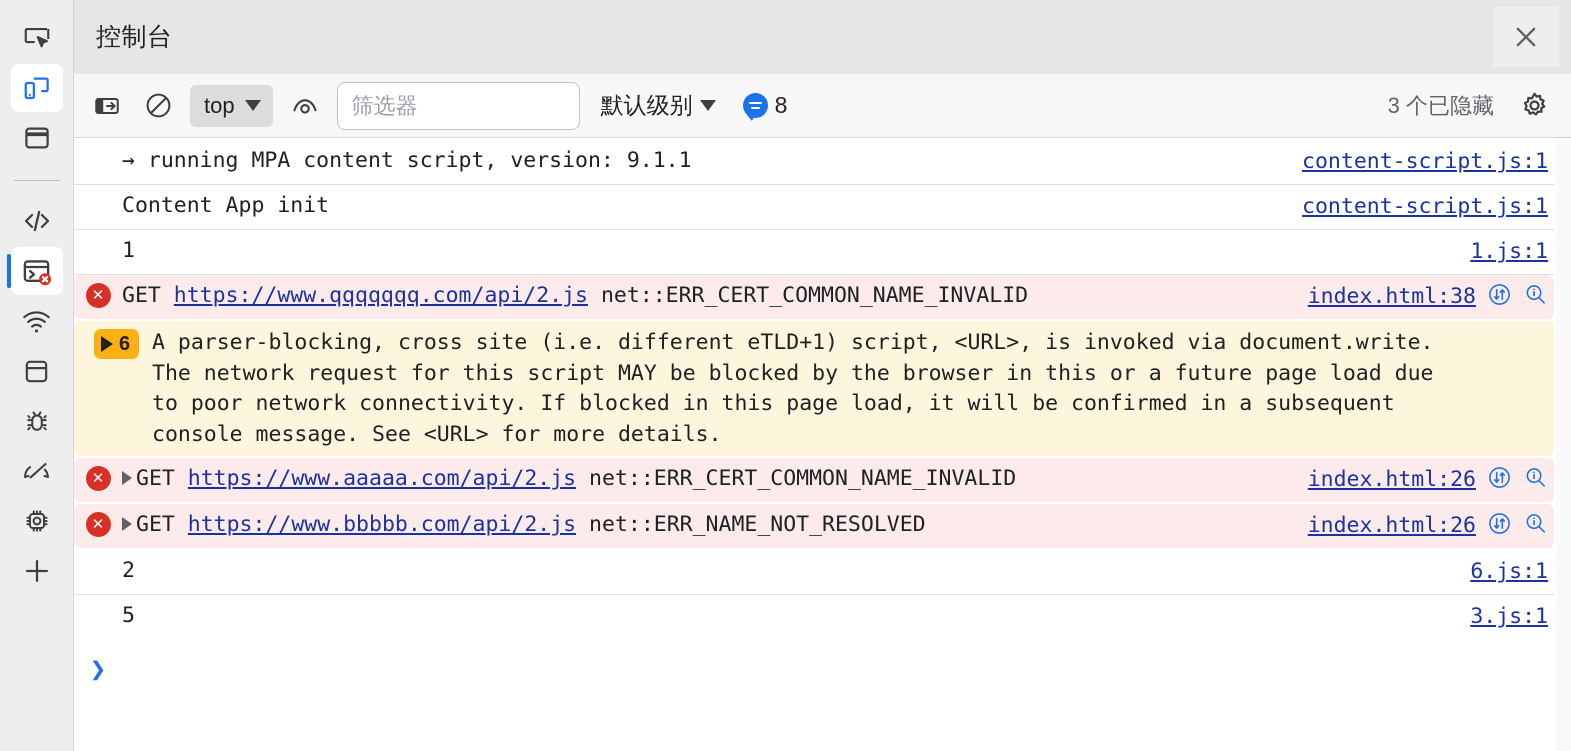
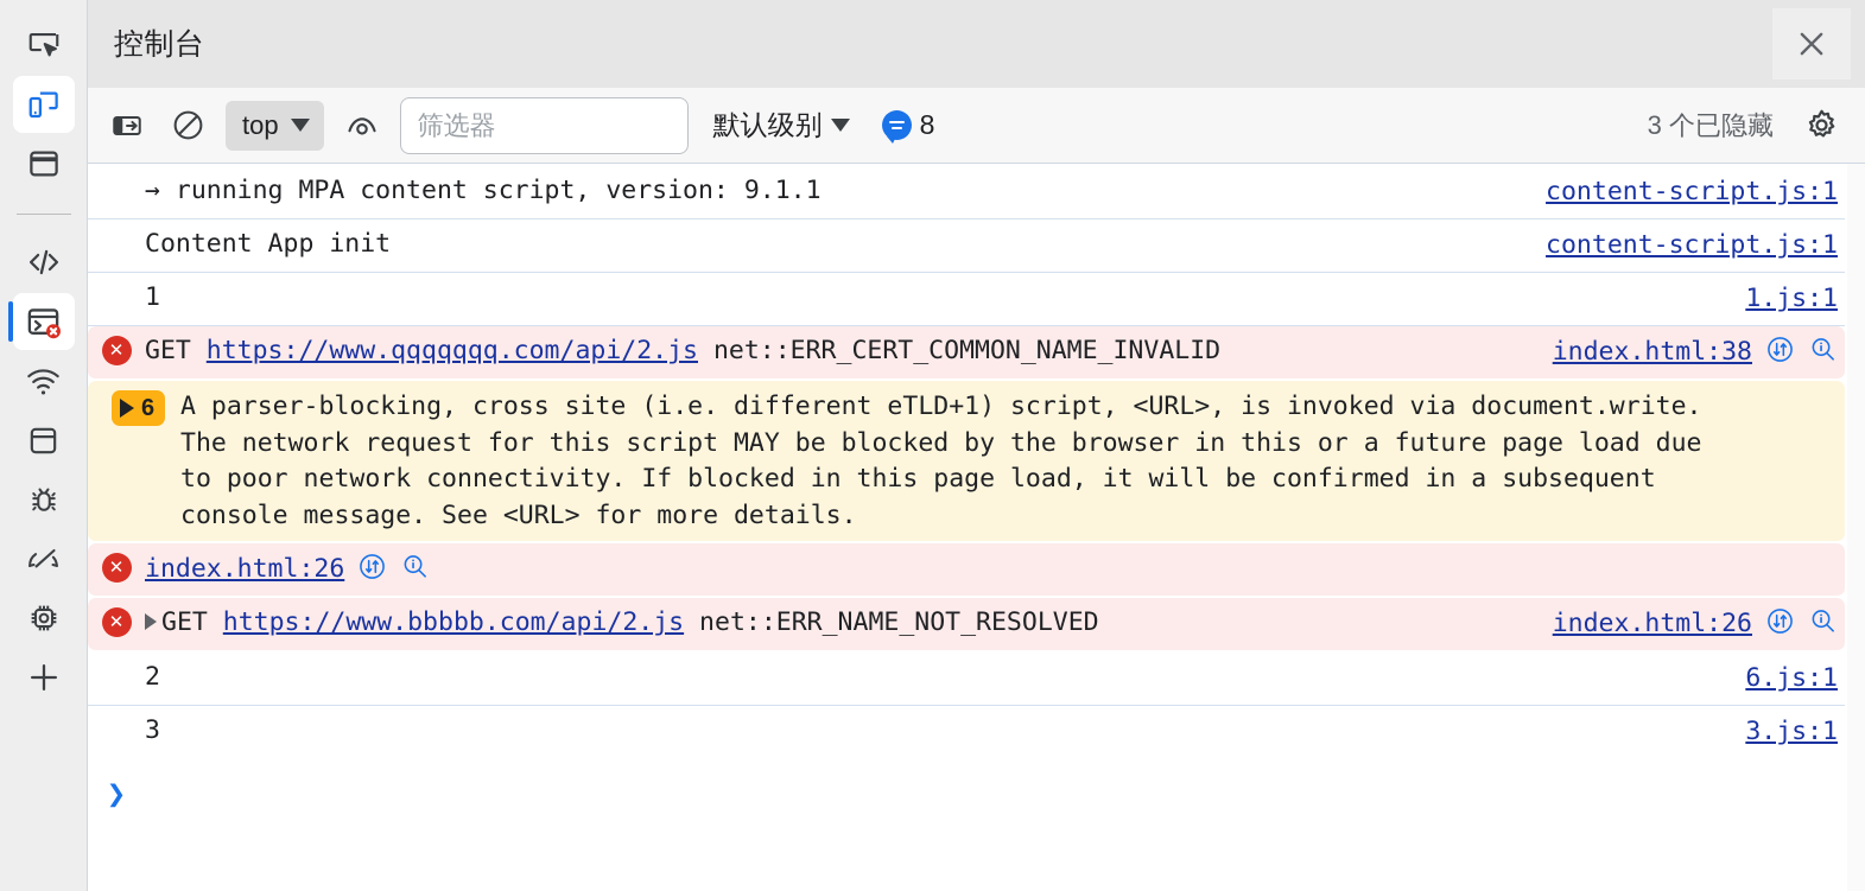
  控制台
  top
  筛选器
  默认级别
  8
  3 个已隐藏
  → running MPA content script, version: 9.1.1
  content-script.js:1
  Content App init
  content-script.js:1
  1
  1.js:1
  ✕
  GET https://www.qqqqqqq.com/api/2.js net::ERR_CERT_COMMON_NAME_INVALID
  index.html:38
  6
  A parser-blocking, cross site (i.e. different eTLD+1) script, <URL>, is invoked via document.write.
  The network request for this script MAY be blocked by the browser in this or a future page load due
  to poor network connectivity. If blocked in this page load, it will be confirmed in a subsequent
  console message. See <URL> for more details.
  ✕
- GET https://www.aaaaa.com/api/2.js net::ERR_CERT_COMMON_NAME_INVALID
  index.html:26
  ✕
  GET https://www.bbbbb.com/api/2.js net::ERR_NAME_NOT_RESOLVED
  index.html:26
  2
  6.js:1
- 5
+ 3
  3.js:1
  ❯
